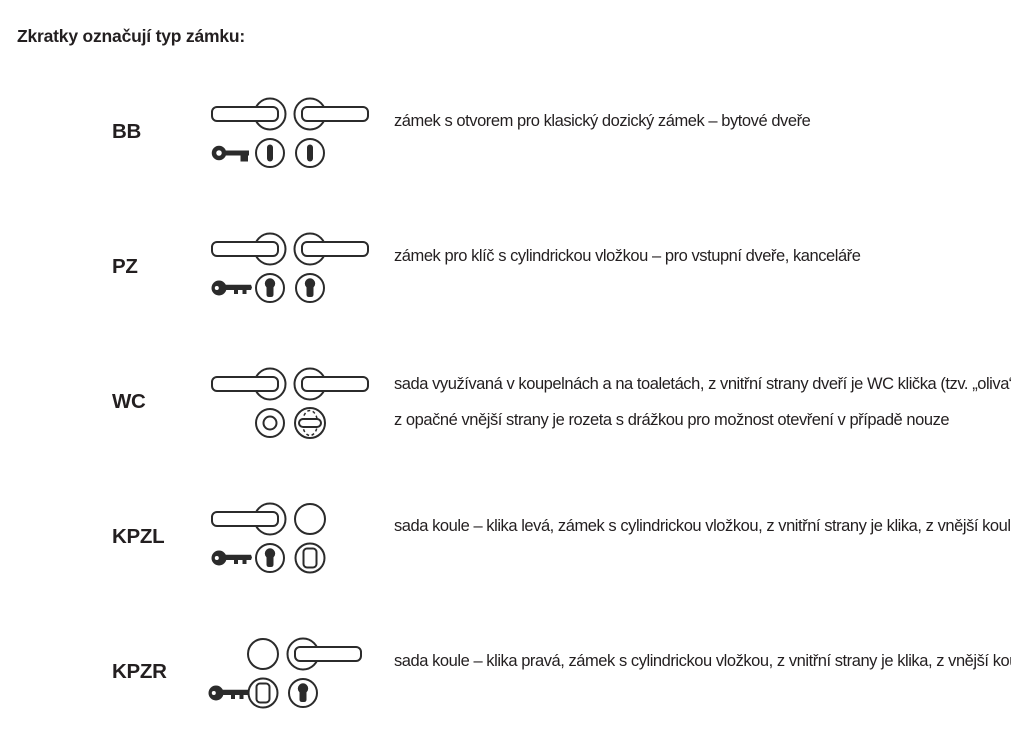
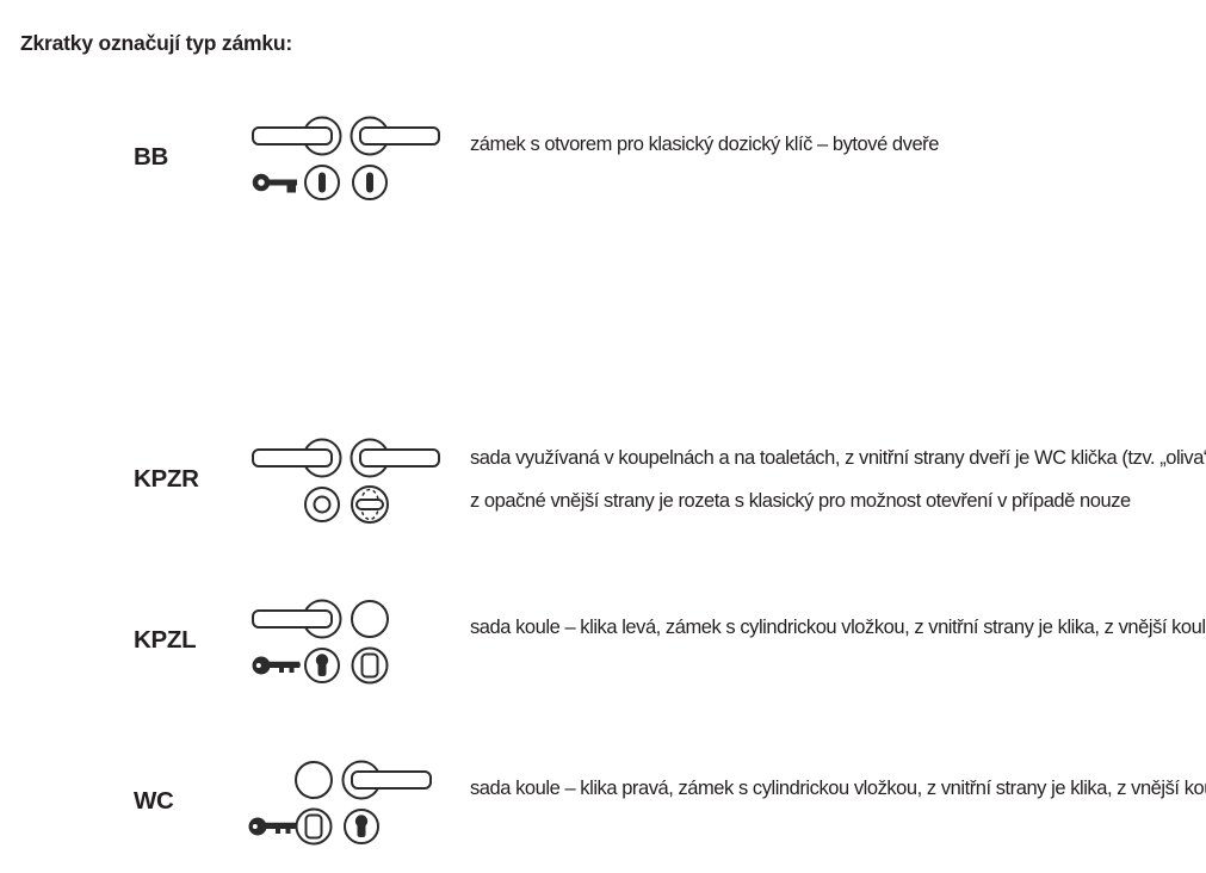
  Zkratky označují typ zámku:
  BB
- zámek s otvorem pro klasický dozický zámek – bytové dveře
+ zámek s otvorem pro klasický dozický klíč – bytové dveře
- PZ
- zámek pro klíč s cylindrickou vložkou – pro vstupní dveře, kanceláře
- WC
+ KPZR
  sada využívaná v koupelnách a na toaletách, z vnitřní strany dveří je WC klička (tzv. „oliva
- z opačné vnější strany je rozeta s drážkou pro možnost otevření v případě nouze
+ z opačné vnější strany je rozeta s klasický pro možnost otevření v případě nouze
  KPZL
  sada koule – klika levá, zámek s cylindrickou vložkou, z vnitřní strany je klika, z vnější koul
- KPZR
+ WC
  sada koule – klika pravá, zámek s cylindrickou vložkou, z vnitřní strany je klika, z vnější ko
